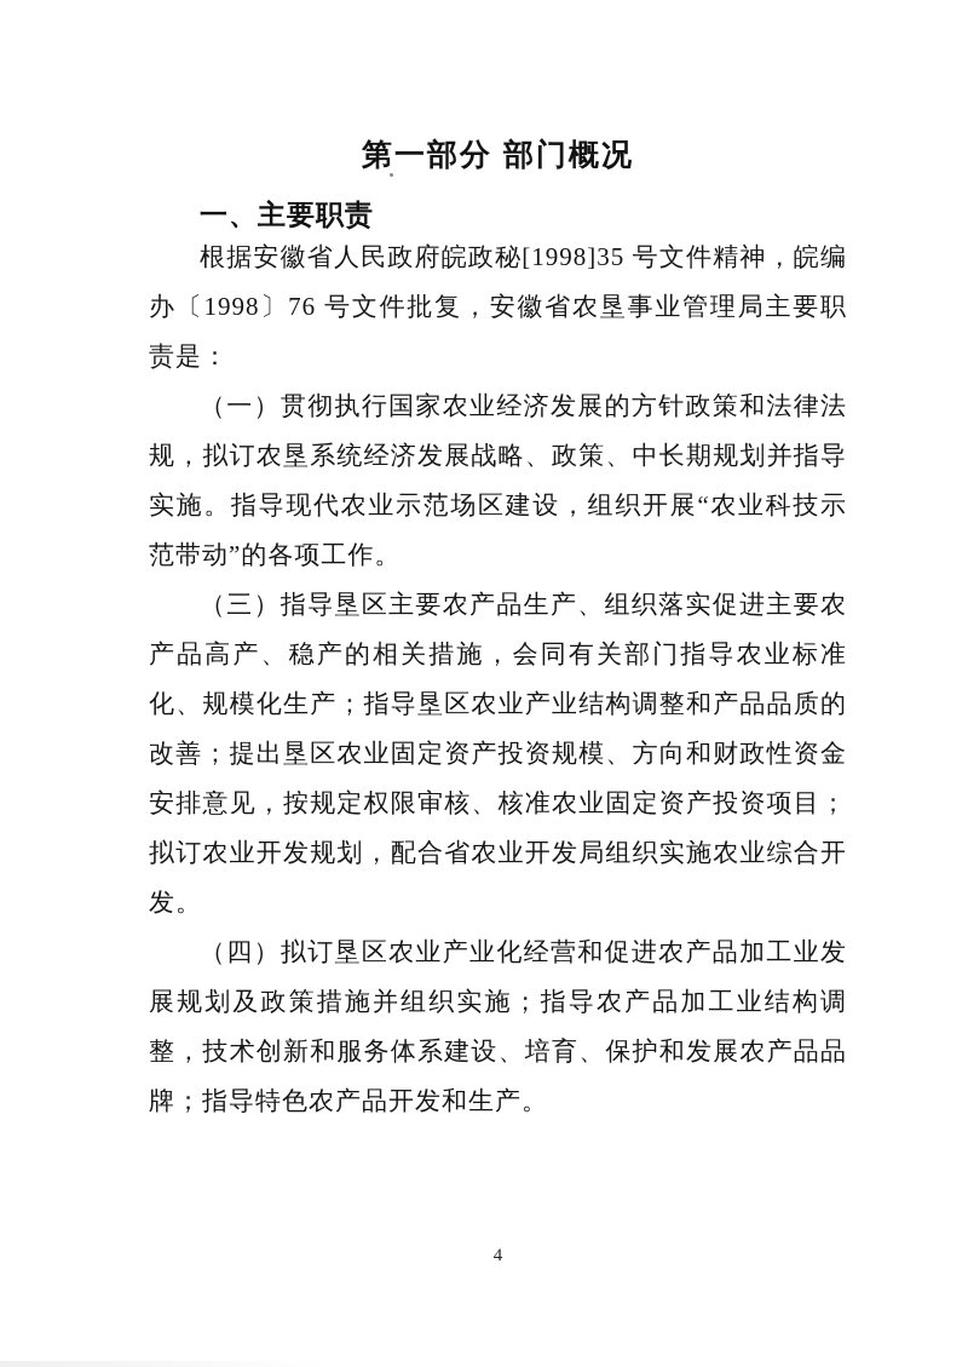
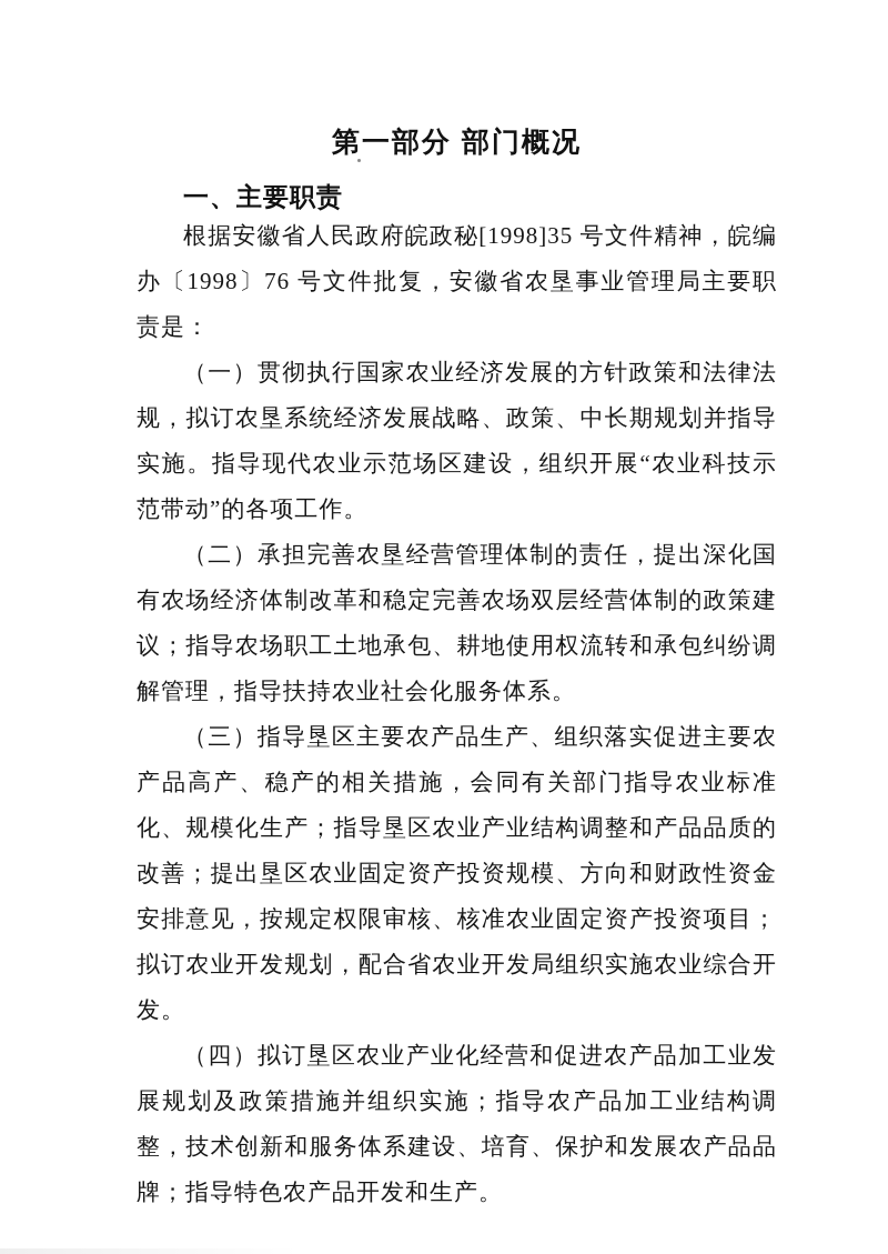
  第一部分 部门概况
  一、主要职责
  根据安徽省人民政府皖政秘[1998]35 号文件精神，皖编办〔1998〕76 号文件批复，安徽省农垦事业管理局主要职责是：
  （一）贯彻执行国家农业经济发展的方针政策和法律法规，拟订农垦系统经济发展战略、政策、中长期规划并指导实施。指导现代农业示范场区建设，组织开展“农业科技示范带动”的各项工作。
+ （二）承担完善农垦经营管理体制的责任，提出深化国有农场经济体制改革和稳定完善农场双层经营体制的政策建议；指导农场职工土地承包、耕地使用权流转和承包纠纷调解管理，指导扶持农业社会化服务体系。
  （三）指导垦区主要农产品生产、组织落实促进主要农产品高产、稳产的相关措施，会同有关部门指导农业标准化、规模化生产；指导垦区农业产业结构调整和产品品质的改善；提出垦区农业固定资产投资规模、方向和财政性资金安排意见，按规定权限审核、核准农业固定资产投资项目；拟订农业开发规划，配合省农业开发局组织实施农业综合开发。
  （四）拟订垦区农业产业化经营和促进农产品加工业发展规划及政策措施并组织实施；指导农产品加工业结构调整，技术创新和服务体系建设、培育、保护和发展农产品品牌；指导特色农产品开发和生产。
- 4
